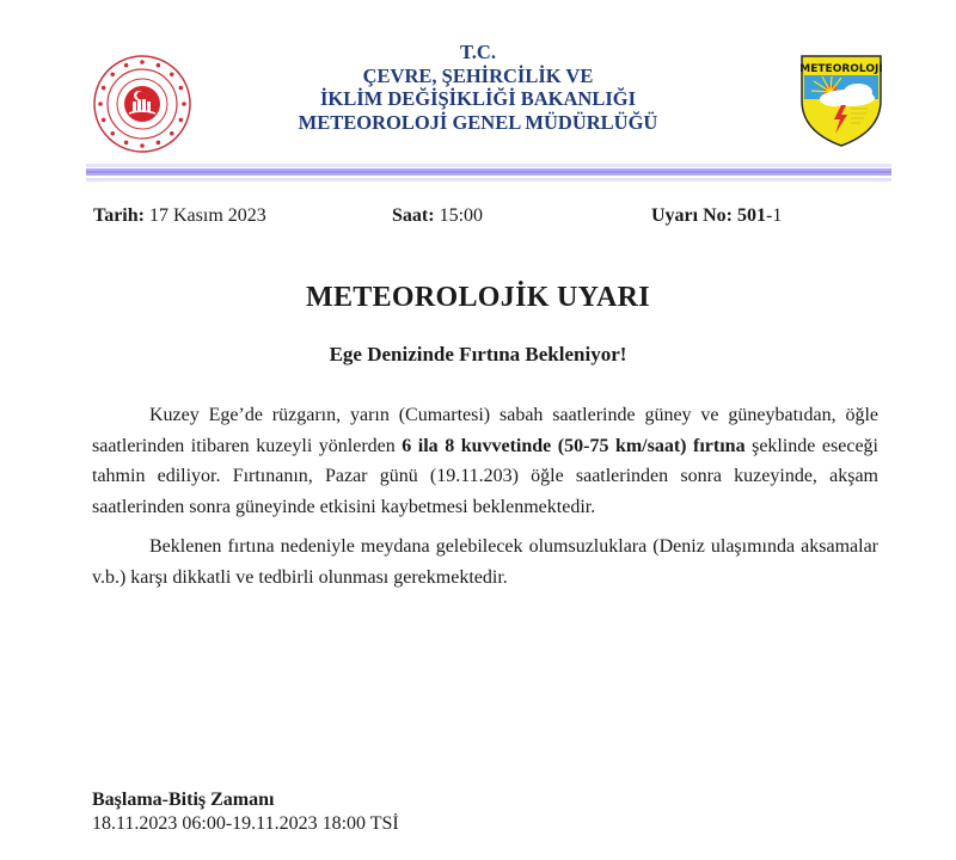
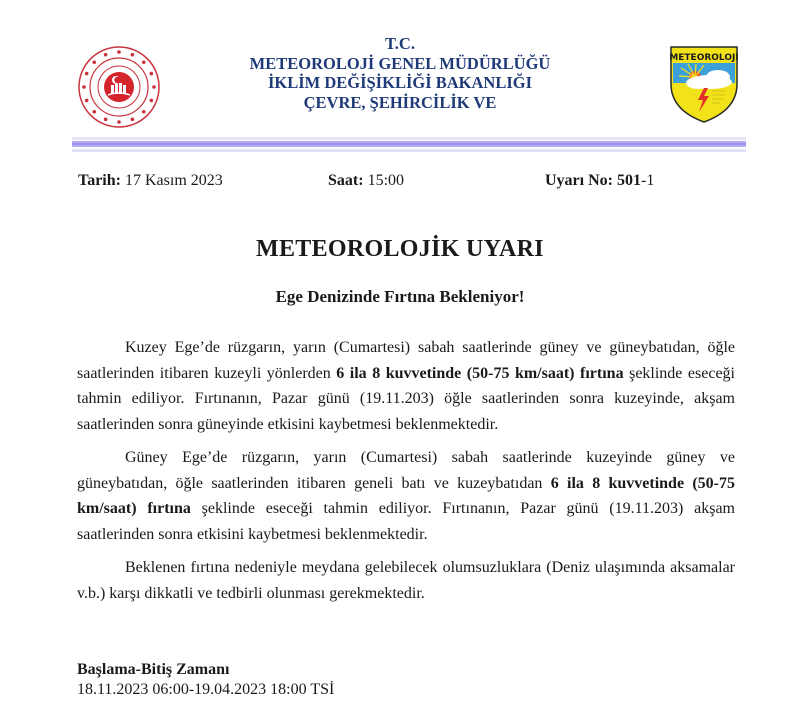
  T.C.
- ÇEVRE, ŞEHİRCİLİK VE
+ METEOROLOJİ GENEL MÜDÜRLÜĞÜ
  İKLİM DEĞİŞİKLİĞİ BAKANLIĞI
- METEOROLOJİ GENEL MÜDÜRLÜĞÜ
+ ÇEVRE, ŞEHİRCİLİK VE
  METEOROLOJİ
  Tarih: 17 Kasım 2023
  Saat: 15:00
  Uyarı No: 501-1
  METEOROLOJİK UYARI
  Ege Denizinde Fırtına Bekleniyor!
  Kuzey Ege’de rüzgarın, yarın (Cumartesi) sabah saatlerinde güney ve güneybatıdan, öğle saatlerinden itibaren kuzeyli yönlerden 6 ila 8 kuvvetinde (50-75 km/saat) fırtına şeklinde eseceği tahmin ediliyor. Fırtınanın, Pazar günü (19.11.203) öğle saatlerinden sonra kuzeyinde, akşam saatlerinden sonra güneyinde etkisini kaybetmesi beklenmektedir.
+ Güney Ege’de rüzgarın, yarın (Cumartesi) sabah saatlerinde kuzeyinde güney ve güneybatıdan, öğle saatlerinden itibaren geneli batı ve kuzeybatıdan 6 ila 8 kuvvetinde (50-75 km/saat) fırtına şeklinde eseceği tahmin ediliyor. Fırtınanın, Pazar günü (19.11.203) akşam saatlerinden sonra etkisini kaybetmesi beklenmektedir.
  Beklenen fırtına nedeniyle meydana gelebilecek olumsuzluklara (Deniz ulaşımında aksamalar v.b.) karşı dikkatli ve tedbirli olunması gerekmektedir.
  Başlama-Bitiş Zamanı
- 18.11.2023 06:00-19.11.2023 18:00 TSİ
+ 18.11.2023 06:00-19.04.2023 18:00 TSİ
